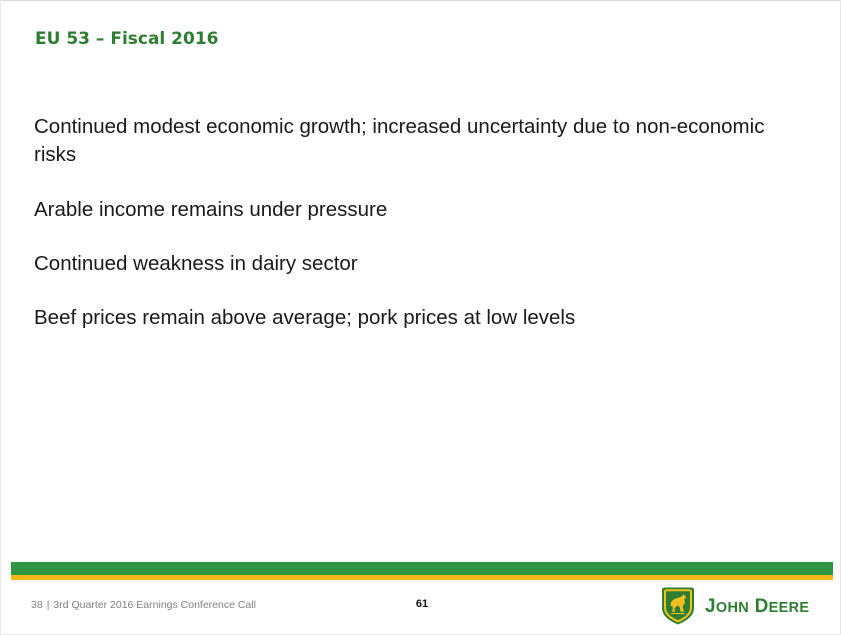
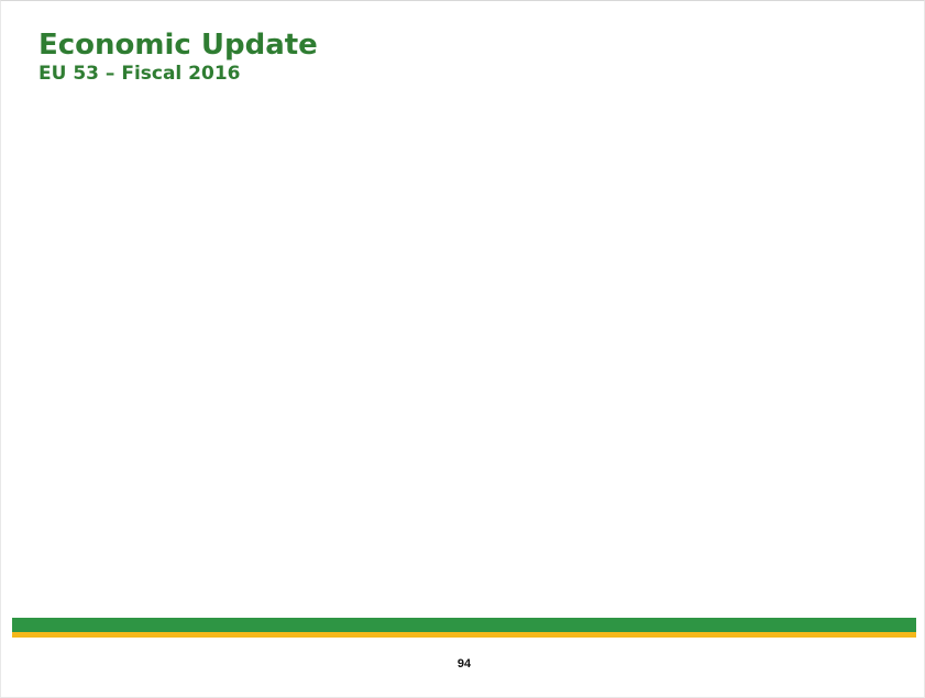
+ Economic Update
  EU 53 – Fiscal 2016
- Continued modest economic growth; increased uncertainty due to non-economic risks
- Arable income remains under pressure
- Continued weakness in dairy sector
- Beef prices remain above average; pork prices at low levels
- 38 | 3rd Quarter 2016 Earnings Conference Call
- 61
+ 94
- JOHN DEERE
